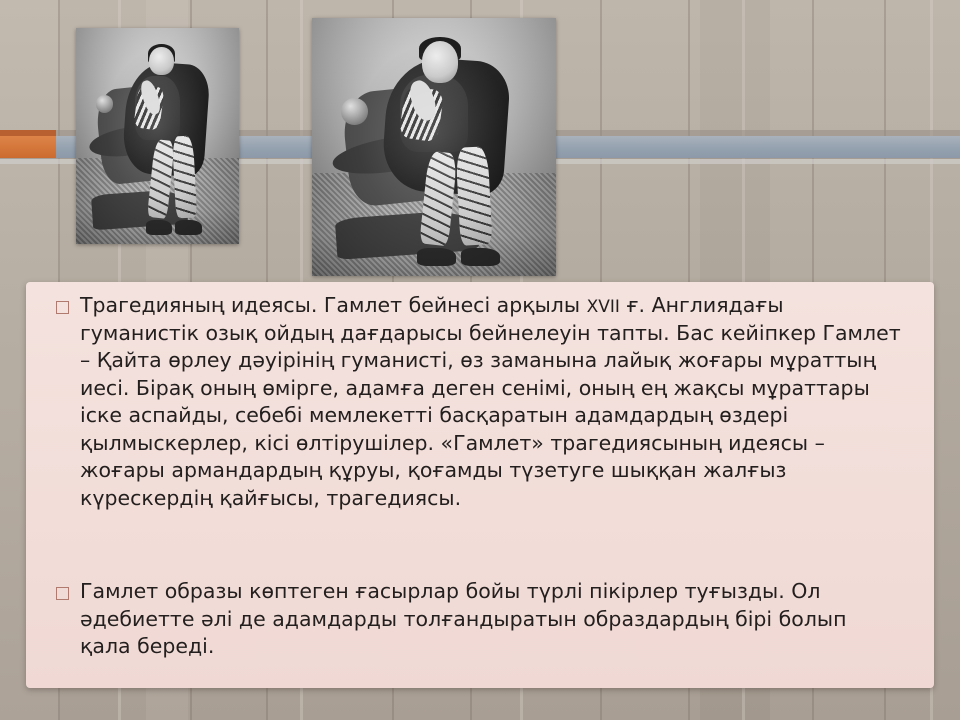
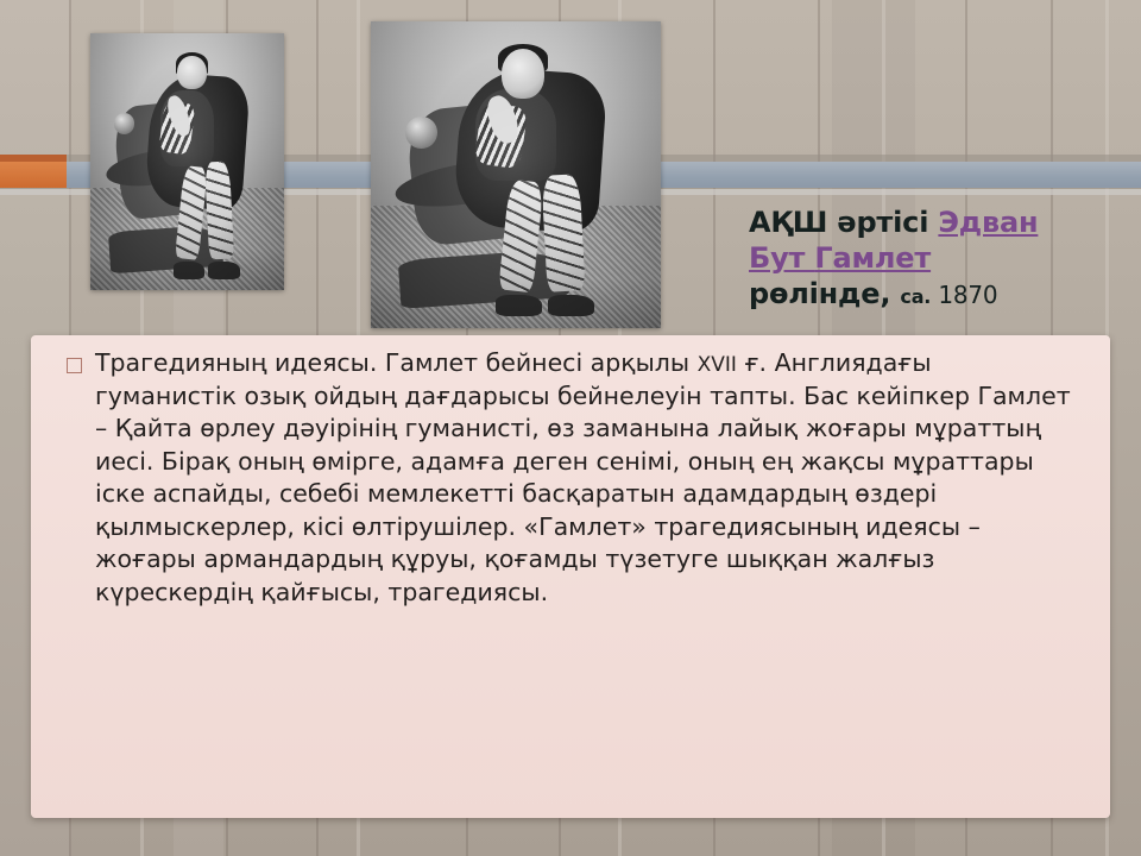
+ АҚШ әртісі Эдван
+ Бут Гамлет
+ рөлінде, ca. 1870
  Трагедияның идеясы. Гамлет бейнесі арқылы XVII ғ. Англиядағы гуманистік озық ойдың дағдарысы бейнелеуін тапты. Бас кейіпкер Гамлет – Қайта өрлеу дәуірінің гуманисті, өз заманына лайық жоғары мұраттың иесі. Бірақ оның өмірге, адамға деген сенімі, оның ең жақсы мұраттары іске аспайды, себебі мемлекетті басқаратын адамдардың өздері қылмыскерлер, кісі өлтірушілер. «Гамлет» трагедиясының идеясы – жоғары армандардың құруы, қоғамды түзетуге шыққан жалғыз күрескердің қайғысы, трагедиясы.
- Гамлет образы көптеген ғасырлар бойы түрлі пікірлер туғызды. Ол әдебиетте әлі де адамдарды толғандыратын образдардың бірі болып қала береді.
